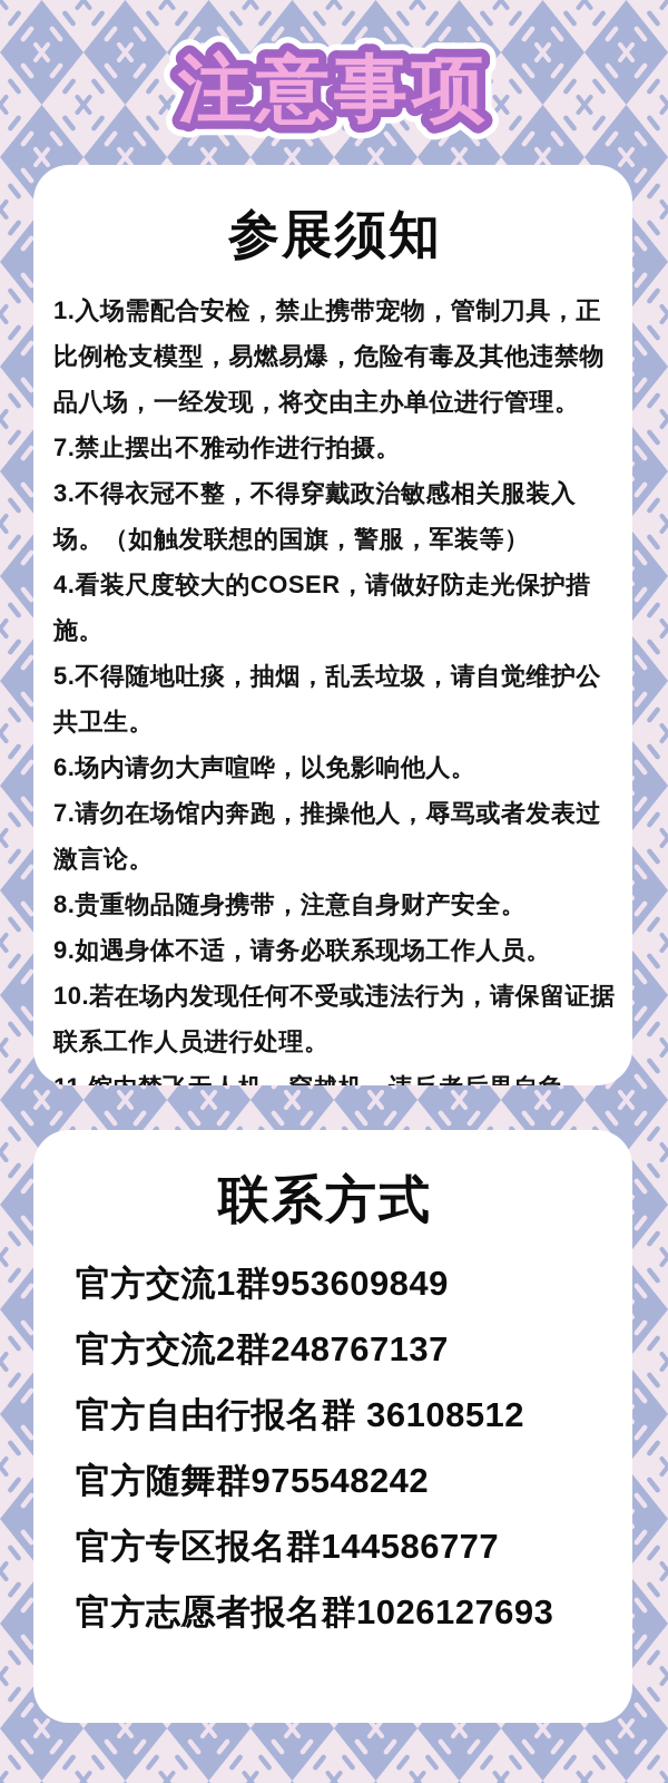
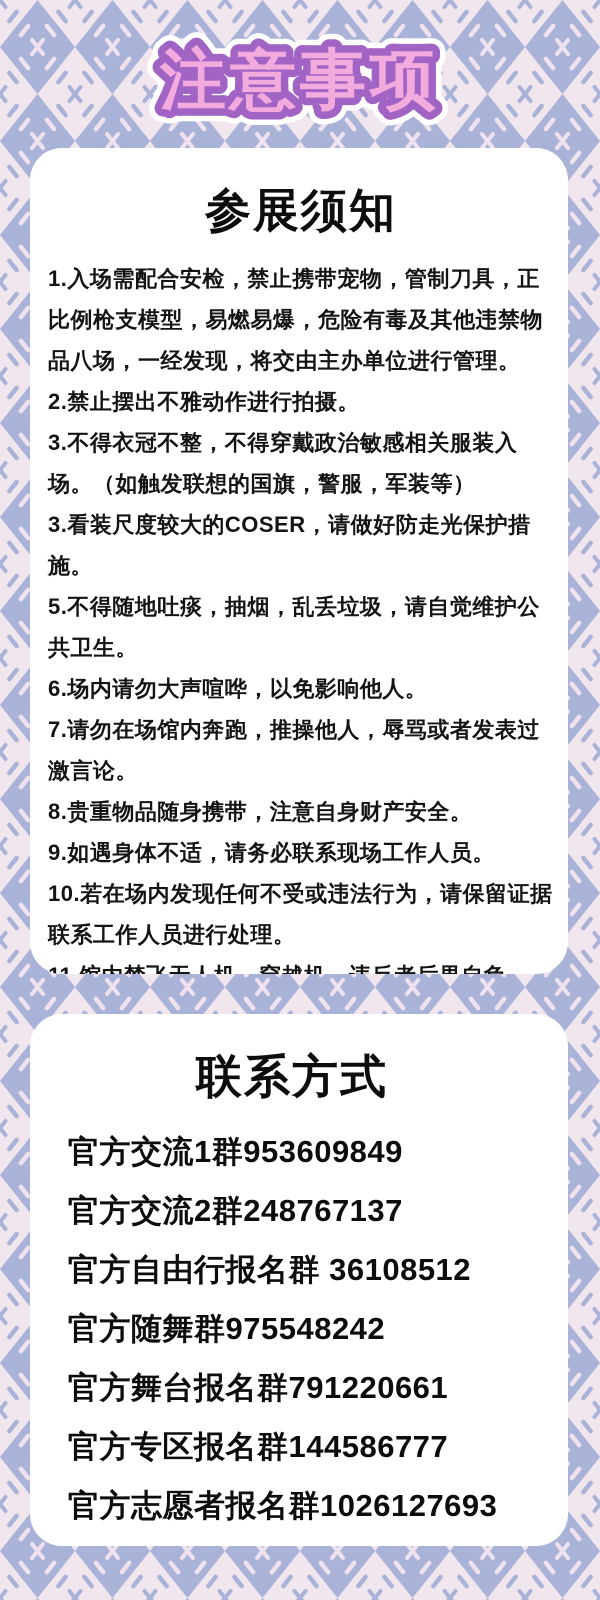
  注意事项
  参展须知
  1.入场需配合安检，禁止携带宠物，管制刀具，正比例枪支模型，易燃易爆，危险有毒及其他违禁物品八场，一经发现，将交由主办单位进行管理。
- 7.禁止摆出不雅动作进行拍摄。
+ 2.禁止摆出不雅动作进行拍摄。
  3.不得衣冠不整，不得穿戴政治敏感相关服装入场。（如触发联想的国旗，警服，军装等）
- 4.看装尺度较大的COSER，请做好防走光保护措施。
+ 3.看装尺度较大的COSER，请做好防走光保护措施。
  5.不得随地吐痰，抽烟，乱丢垃圾，请自觉维护公共卫生。
  6.场内请勿大声喧哗，以免影响他人。
  7.请勿在场馆内奔跑，推操他人，辱骂或者发表过激言论。
  8.贵重物品随身携带，注意自身财产安全。
  9.如遇身体不适，请务必联系现场工作人员。
  10.若在场内发现任何不受或违法行为，请保留证据联系工作人员进行处理。
  联系方式
  官方交流1群953609849
  官方交流2群248767137
  官方自由行报名群 36108512
  官方随舞群975548242
+ 官方舞台报名群791220661
  官方专区报名群144586777
  官方志愿者报名群1026127693
